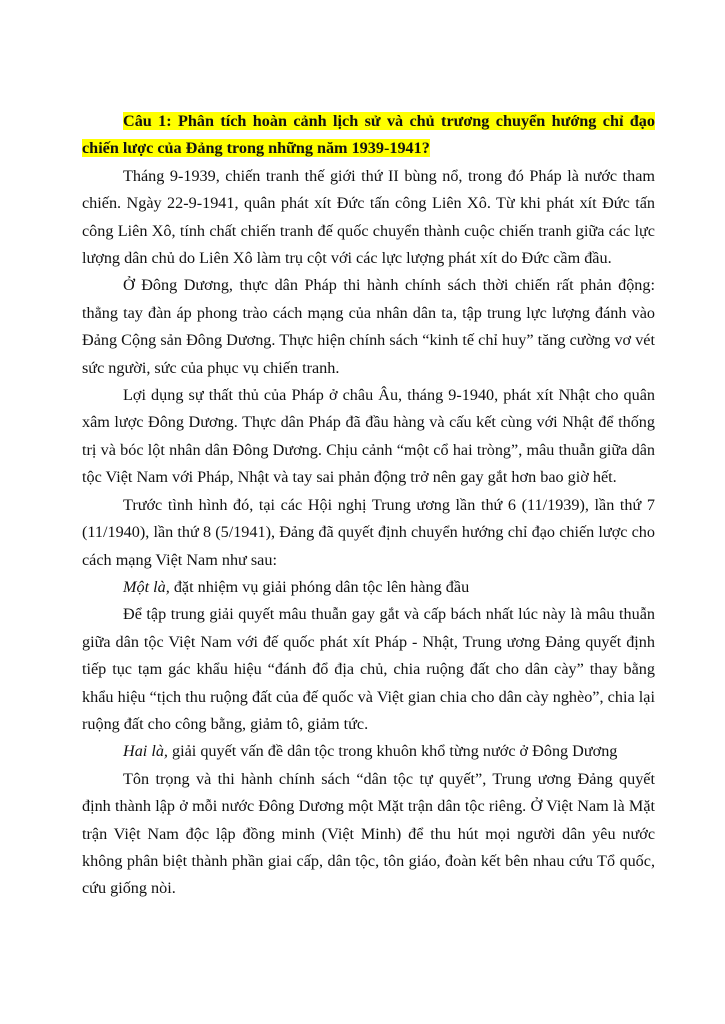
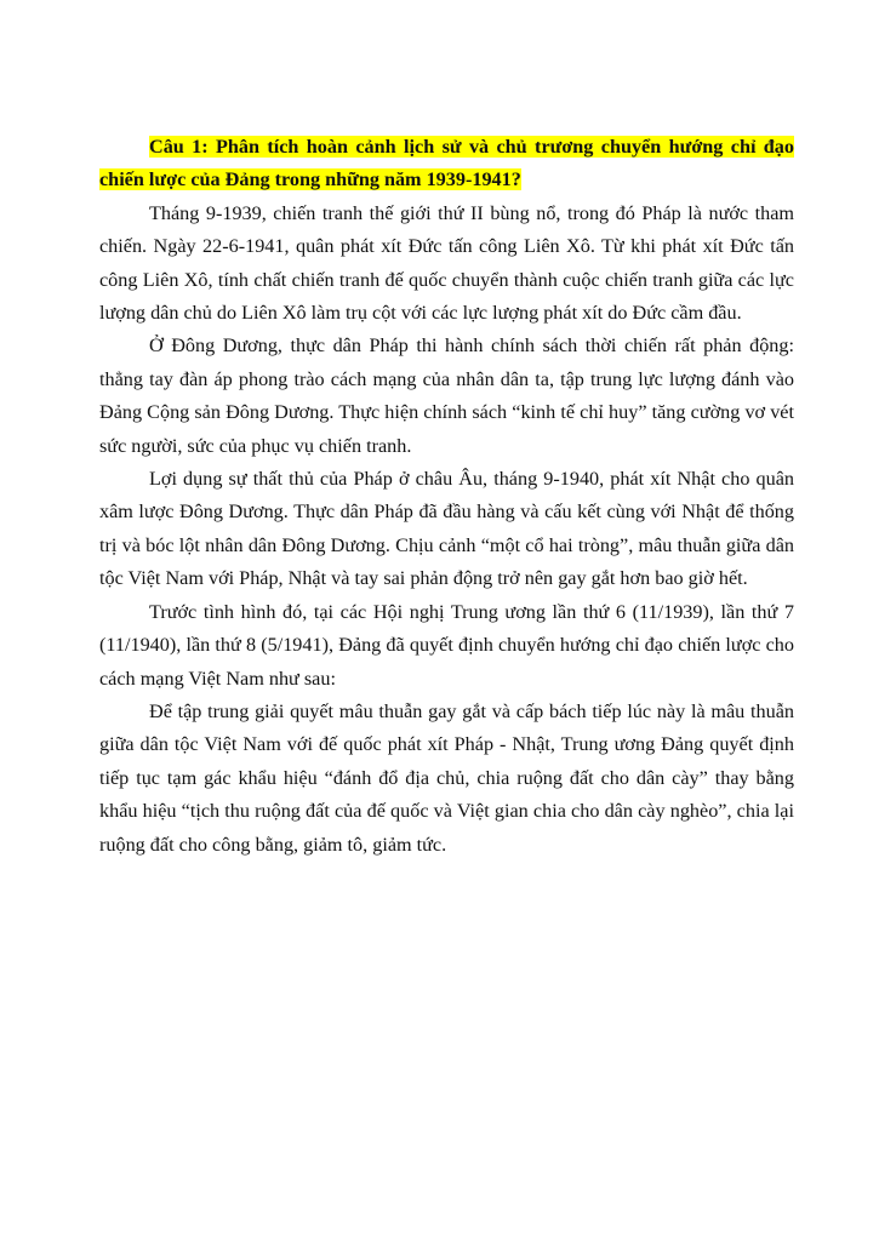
  Câu 1: Phân tích hoàn cảnh lịch sử và chủ trương chuyển hướng chỉ đạo chiến lược của Đảng trong những năm 1939-1941?
- Tháng 9-1939, chiến tranh thế giới thứ II bùng nổ, trong đó Pháp là nước tham chiến. Ngày 22-9-1941, quân phát xít Đức tấn công Liên Xô. Từ khi phát xít Đức tấn công Liên Xô, tính chất chiến tranh đế quốc chuyển thành cuộc chiến tranh giữa các lực lượng dân chủ do Liên Xô làm trụ cột với các lực lượng phát xít do Đức cầm đầu.
+ Tháng 9-1939, chiến tranh thế giới thứ II bùng nổ, trong đó Pháp là nước tham chiến. Ngày 22-6-1941, quân phát xít Đức tấn công Liên Xô. Từ khi phát xít Đức tấn công Liên Xô, tính chất chiến tranh đế quốc chuyển thành cuộc chiến tranh giữa các lực lượng dân chủ do Liên Xô làm trụ cột với các lực lượng phát xít do Đức cầm đầu.
  Ở Đông Dương, thực dân Pháp thi hành chính sách thời chiến rất phản động: thẳng tay đàn áp phong trào cách mạng của nhân dân ta, tập trung lực lượng đánh vào Đảng Cộng sản Đông Dương. Thực hiện chính sách “kinh tế chỉ huy” tăng cường vơ vét sức người, sức của phục vụ chiến tranh.
  Lợi dụng sự thất thủ của Pháp ở châu Âu, tháng 9-1940, phát xít Nhật cho quân xâm lược Đông Dương. Thực dân Pháp đã đầu hàng và cấu kết cùng với Nhật để thống trị và bóc lột nhân dân Đông Dương. Chịu cảnh “một cổ hai tròng”, mâu thuẫn giữa dân tộc Việt Nam với Pháp, Nhật và tay sai phản động trở nên gay gắt hơn bao giờ hết.
  Trước tình hình đó, tại các Hội nghị Trung ương lần thứ 6 (11/1939), lần thứ 7 (11/1940), lần thứ 8 (5/1941), Đảng đã quyết định chuyển hướng chỉ đạo chiến lược cho cách mạng Việt Nam như sau:
- Một là, đặt nhiệm vụ giải phóng dân tộc lên hàng đầu
- Để tập trung giải quyết mâu thuẫn gay gắt và cấp bách nhất lúc này là mâu thuẫn giữa dân tộc Việt Nam với đế quốc phát xít Pháp - Nhật, Trung ương Đảng quyết định tiếp tục tạm gác khẩu hiệu “đánh đổ địa chủ, chia ruộng đất cho dân cày” thay bằng khẩu hiệu “tịch thu ruộng đất của đế quốc và Việt gian chia cho dân cày nghèo”, chia lại ruộng đất cho công bằng, giảm tô, giảm tức.
+ Để tập trung giải quyết mâu thuẫn gay gắt và cấp bách tiếp lúc này là mâu thuẫn giữa dân tộc Việt Nam với đế quốc phát xít Pháp - Nhật, Trung ương Đảng quyết định tiếp tục tạm gác khẩu hiệu “đánh đổ địa chủ, chia ruộng đất cho dân cày” thay bằng khẩu hiệu “tịch thu ruộng đất của đế quốc và Việt gian chia cho dân cày nghèo”, chia lại ruộng đất cho công bằng, giảm tô, giảm tức.
- Hai là, giải quyết vấn đề dân tộc trong khuôn khổ từng nước ở Đông Dương
- Tôn trọng và thi hành chính sách “dân tộc tự quyết”, Trung ương Đảng quyết định thành lập ở mỗi nước Đông Dương một Mặt trận dân tộc riêng. Ở Việt Nam là Mặt trận Việt Nam độc lập đồng minh (Việt Minh) để thu hút mọi người dân yêu nước không phân biệt thành phần giai cấp, dân tộc, tôn giáo, đoàn kết bên nhau cứu Tổ quốc, cứu giống nòi.
